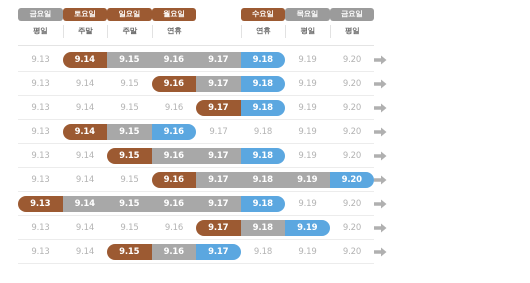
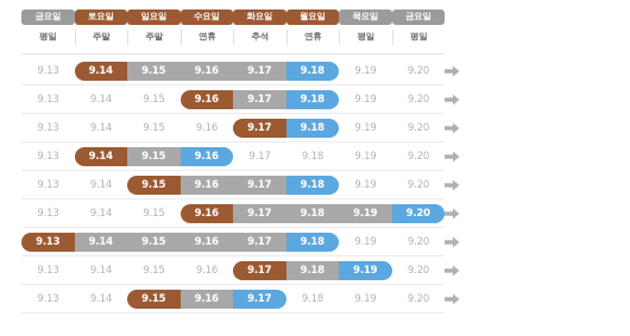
  금요일
  평일
  토요일
  주말
  일요일
  주말
- 월요일
+ 수요일
  연휴
+ 화요일
+ 추석
- 수요일
+ 월요일
  연휴
  목요일
  평일
  금요일
  평일
  9.13
  9.19
  9.20
  9.14
  9.15
  9.16
  9.17
  9.18
  9.13
  9.14
  9.15
  9.19
  9.20
  9.16
  9.17
  9.18
  9.13
  9.14
  9.15
  9.16
  9.19
  9.20
  9.17
  9.18
  9.13
  9.17
  9.18
  9.19
  9.20
  9.14
  9.15
  9.16
  9.13
  9.14
  9.19
  9.20
  9.15
  9.16
  9.17
  9.18
  9.13
  9.14
  9.15
  9.16
  9.17
  9.18
  9.19
  9.20
  9.19
  9.20
  9.13
  9.14
  9.15
  9.16
  9.17
  9.18
  9.13
  9.14
  9.15
  9.16
  9.20
  9.17
  9.18
  9.19
  9.13
  9.14
  9.18
  9.19
  9.20
  9.15
  9.16
  9.17
